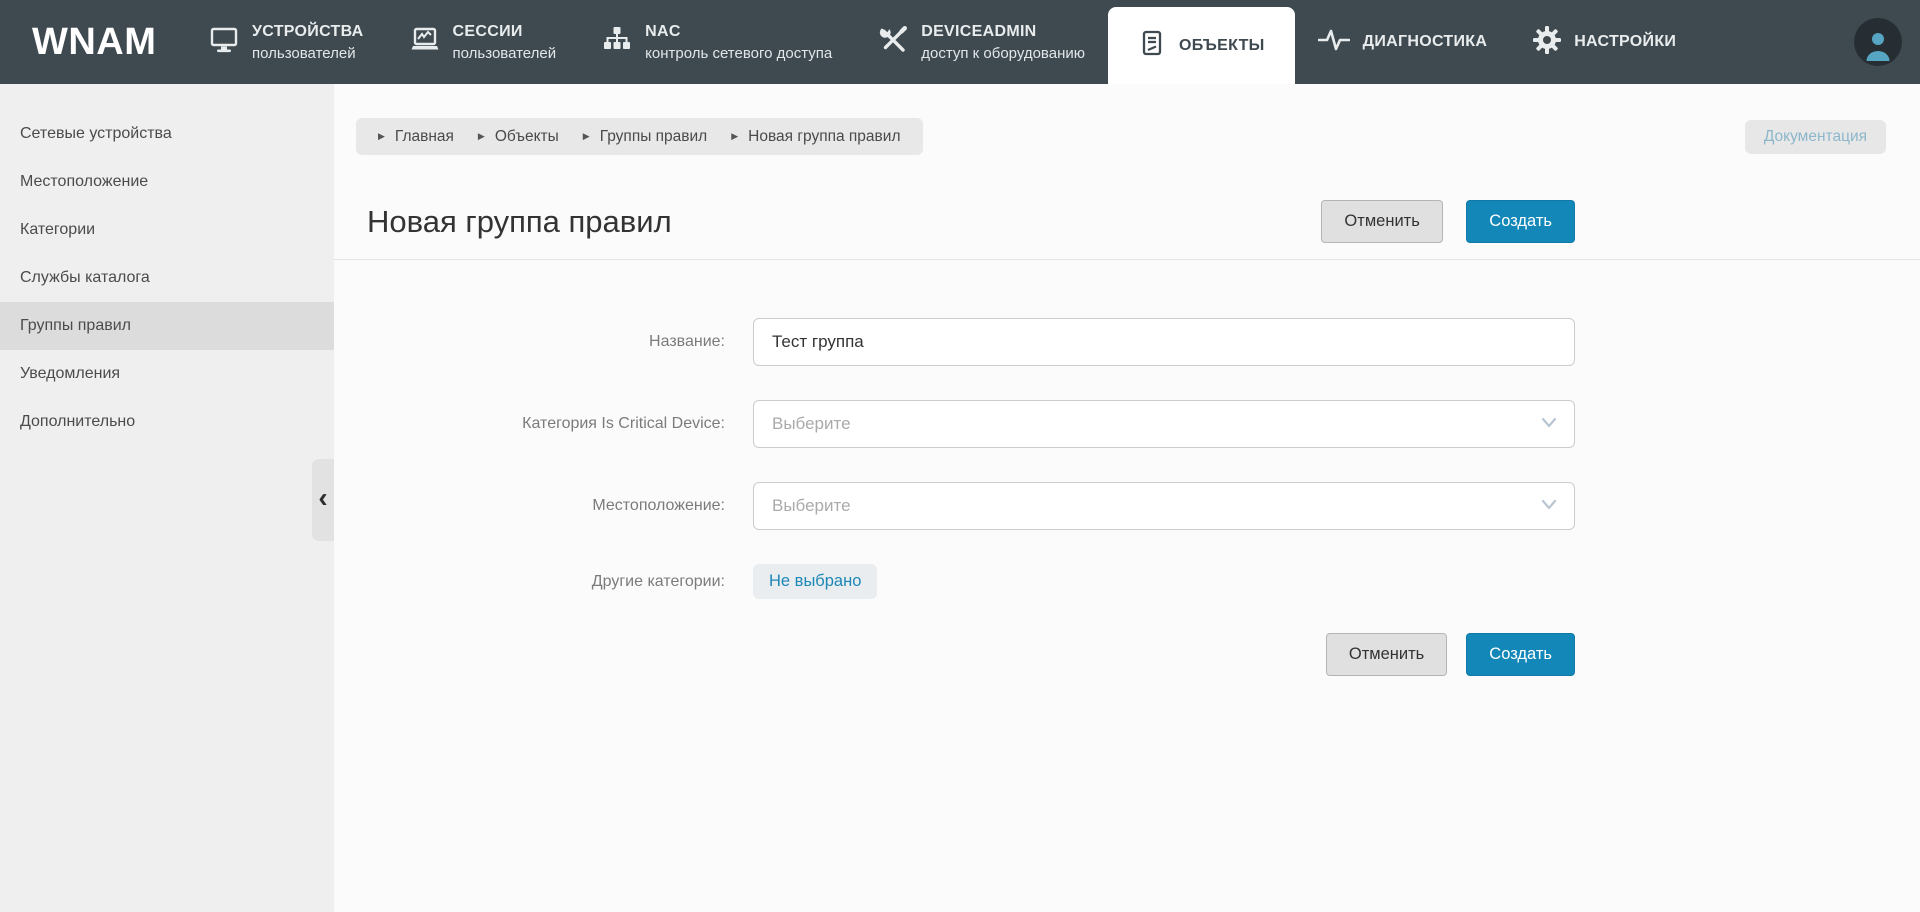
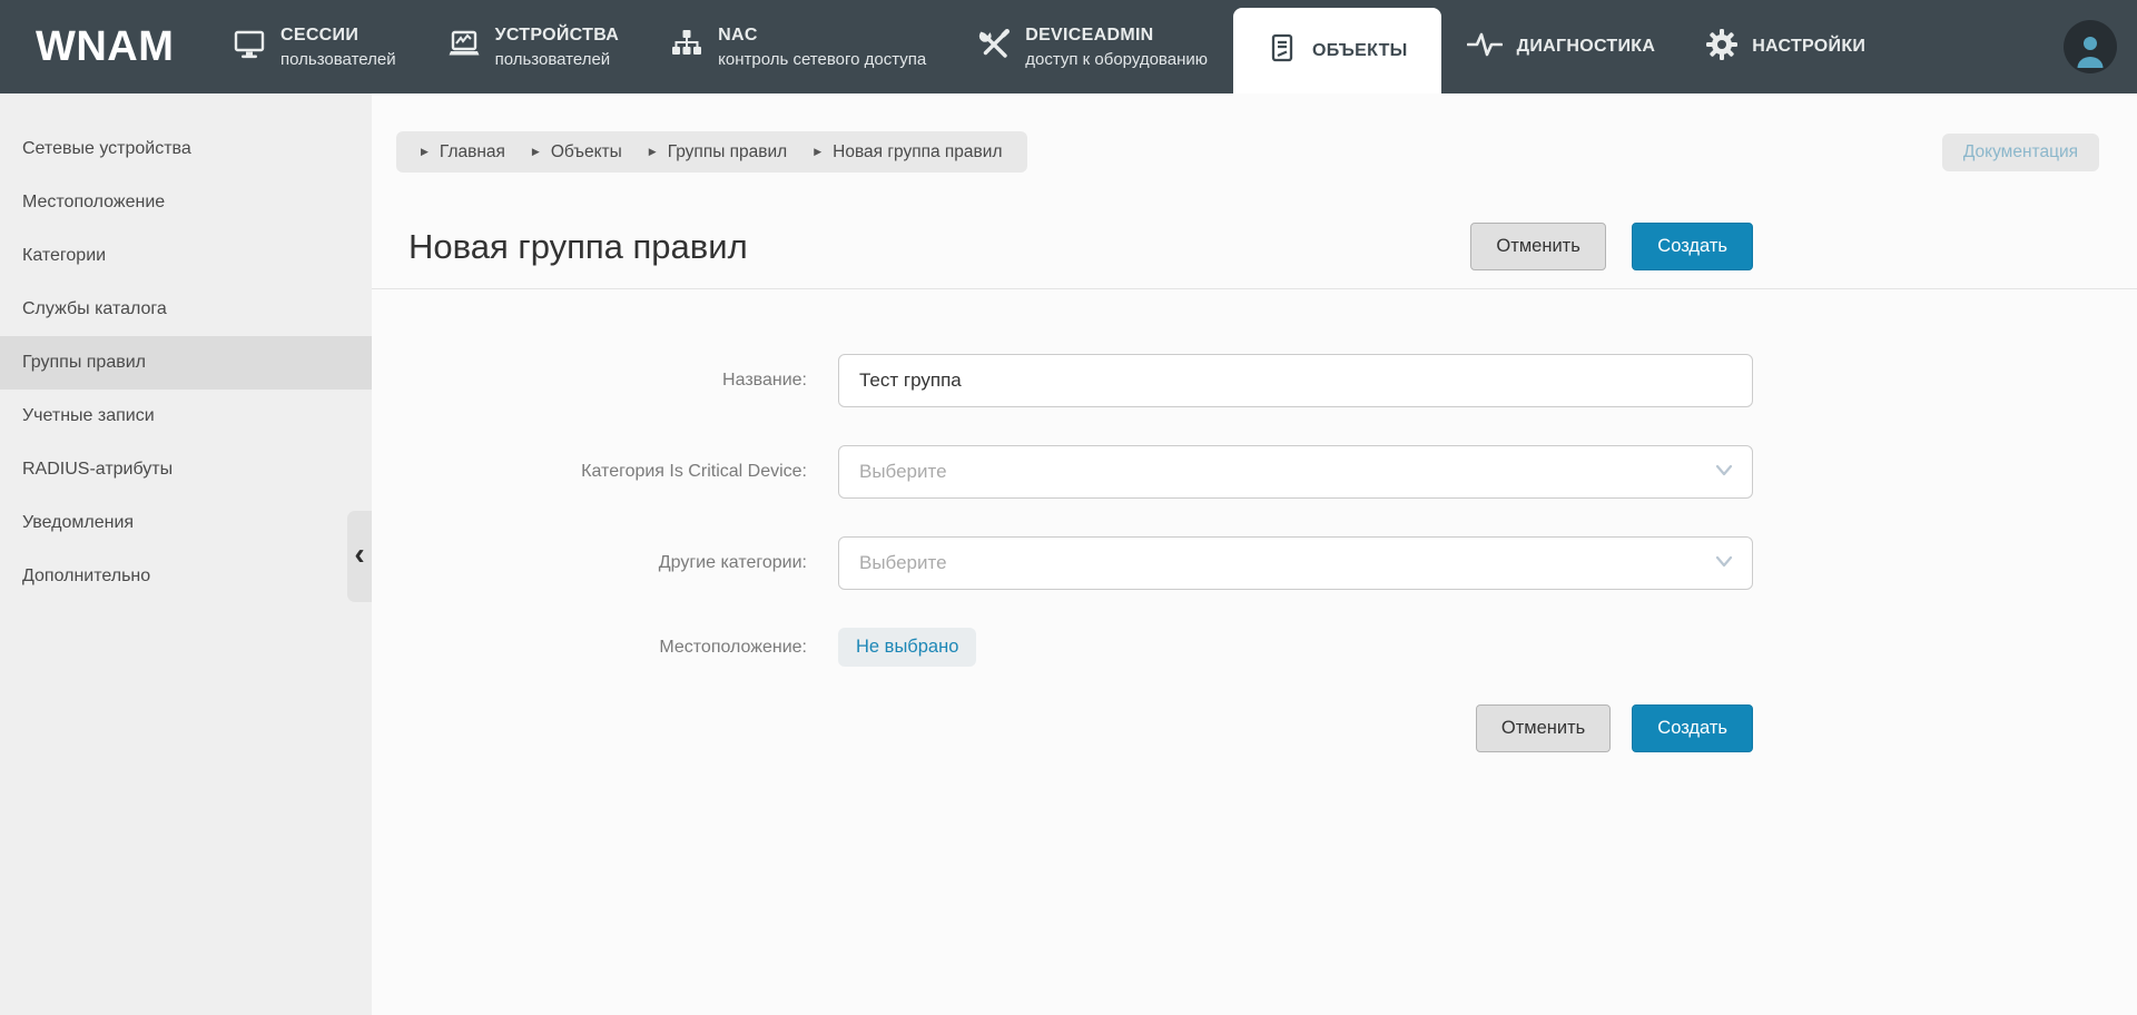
  WNAM
- УСТРОЙСТВА
+ СЕССИИ
  пользователей
- СЕССИИ
+ УСТРОЙСТВА
  пользователей
  NAC
  контроль сетевого доступа
  DEVICEADMIN
  доступ к оборудованию
  ОБЪЕКТЫ
  ДИАГНОСТИКА
  НАСТРОЙКИ
  Сетевые устройства
  Местоположение
  Категории
  Службы каталога
  Группы правил
+ Учетные записи
+ RADIUS-атрибуты
  Уведомления
  Дополнительно
  ‹
  ▶
  Главная
  ▶
  Объекты
  ▶
  Группы правил
  ▶
  Новая группа правил
  Документация
  Новая группа правил
  Отменить Создать
  Название:
  Тест группа
  Категория Is Critical Device:
  Выберите
- Местоположение:
+ Другие категории:
  Выберите
- Другие категории:
+ Местоположение:
  Не выбрано
  Отменить
  Создать
